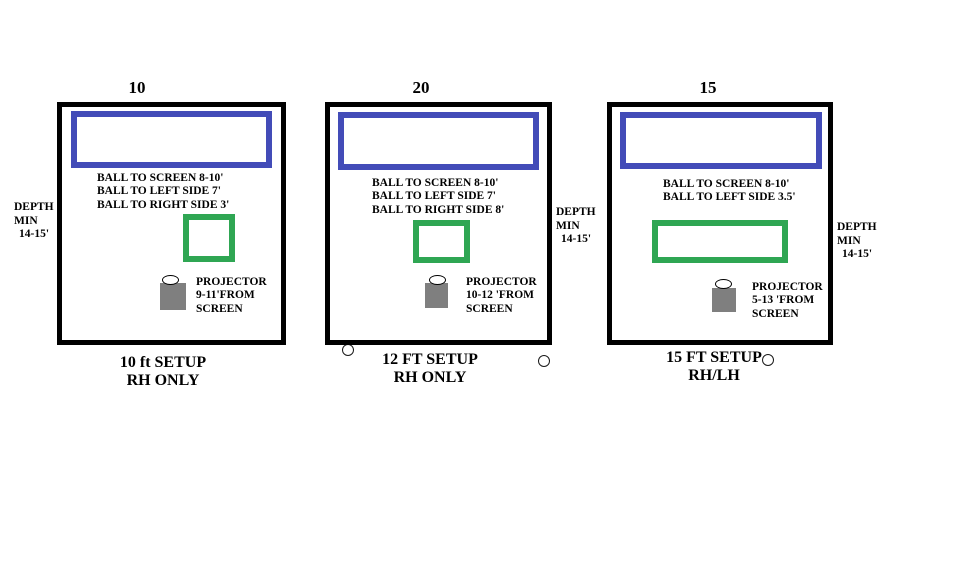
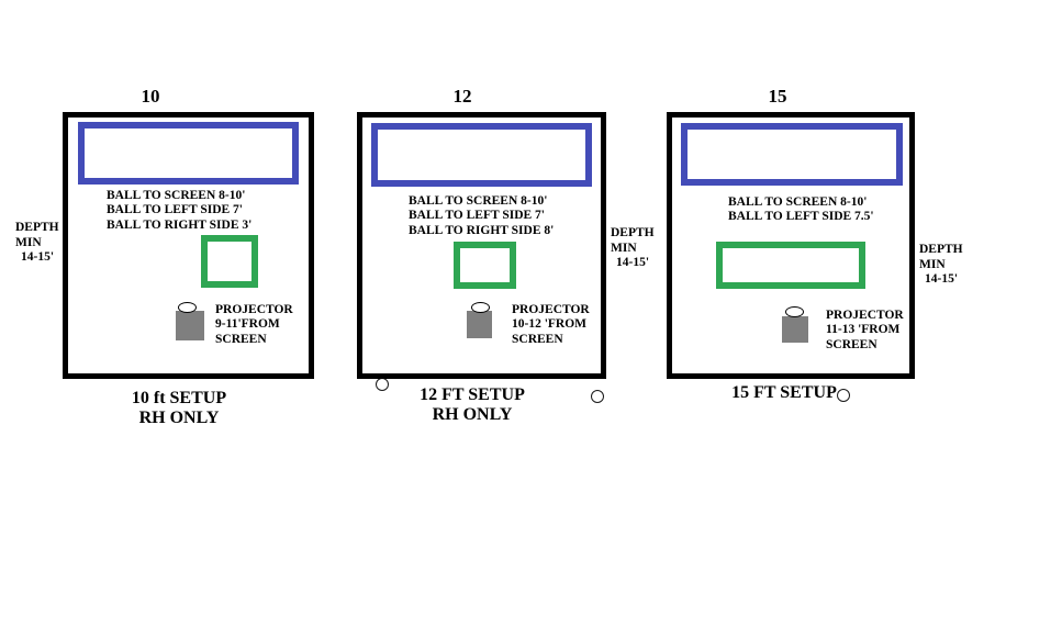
  10
  BALL TO SCREEN 8-10'
  BALL TO LEFT SIDE 7'
  BALL TO RIGHT SIDE 3'
  PROJECTOR
  9-11'FROM
  SCREEN
  10 ft SETUP
  RH ONLY
  DEPTH
  MIN
  14-15'
- 20
+ 12
  BALL TO SCREEN 8-10'
  BALL TO LEFT SIDE 7'
  BALL TO RIGHT SIDE 8'
  PROJECTOR
  10-12 'FROM
  SCREEN
  12 FT SETUP
  RH ONLY
  DEPTH
  MIN
  14-15'
  15
  BALL TO SCREEN 8-10'
- BALL TO LEFT SIDE 3.5'
+ BALL TO LEFT SIDE 7.5'
  PROJECTOR
- 5-13 'FROM
+ 11-13 'FROM
  SCREEN
  15 FT SETUP
- RH/LH
  DEPTH
  MIN
  14-15'
